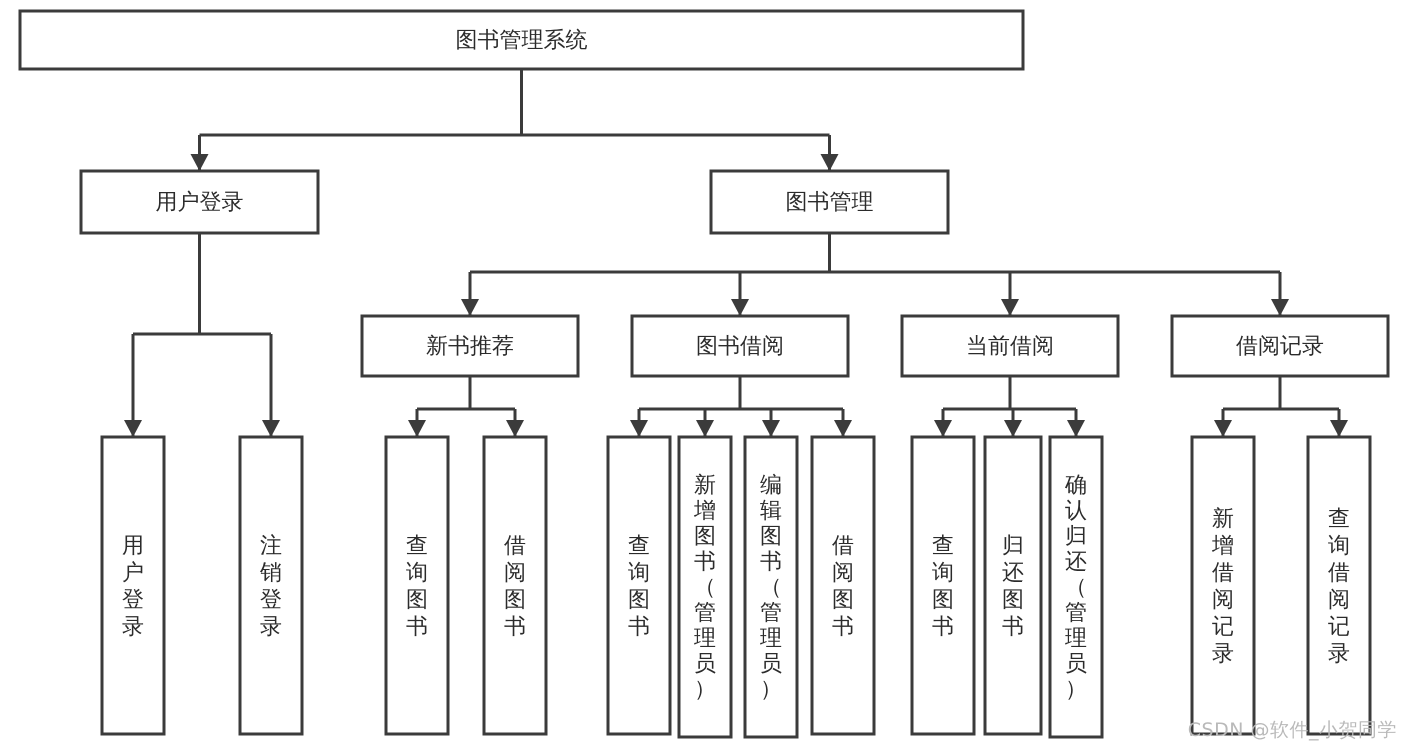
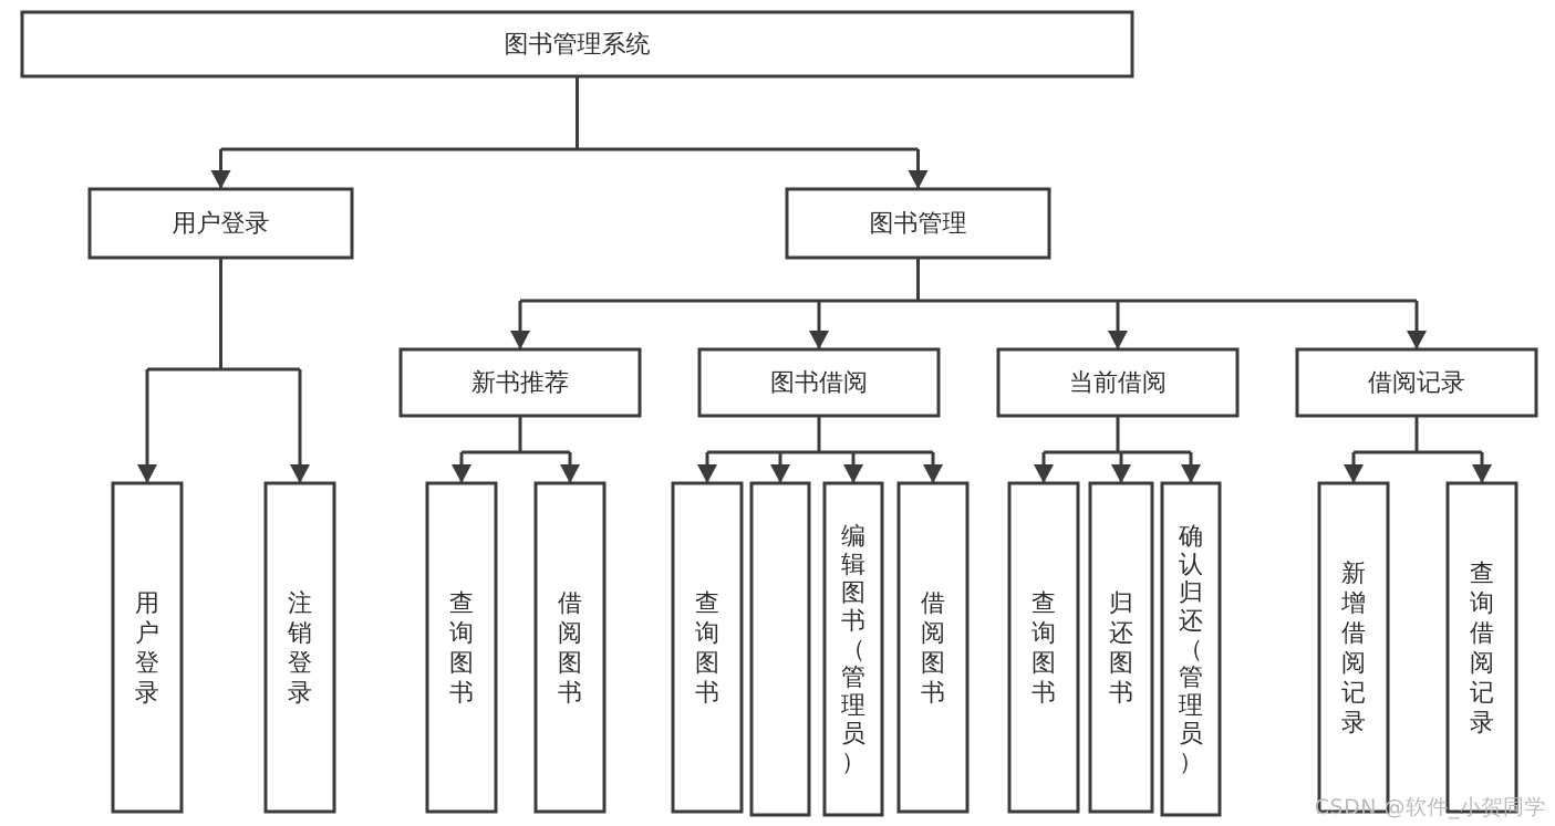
  图书管理系统
  用户登录
  图书管理
  新书推荐
  图书借阅
  当前借阅
  借阅记录
  用户登录
  注销登录
  查询图书
  借阅图书
  查询图书
- 新增图书（管理员）
  编辑图书（管理员）
  借阅图书
  查询图书
  归还图书
  确认归还（管理员）
  新增借阅记录
  查询借阅记录
  CSDN @软件_小贺同学
